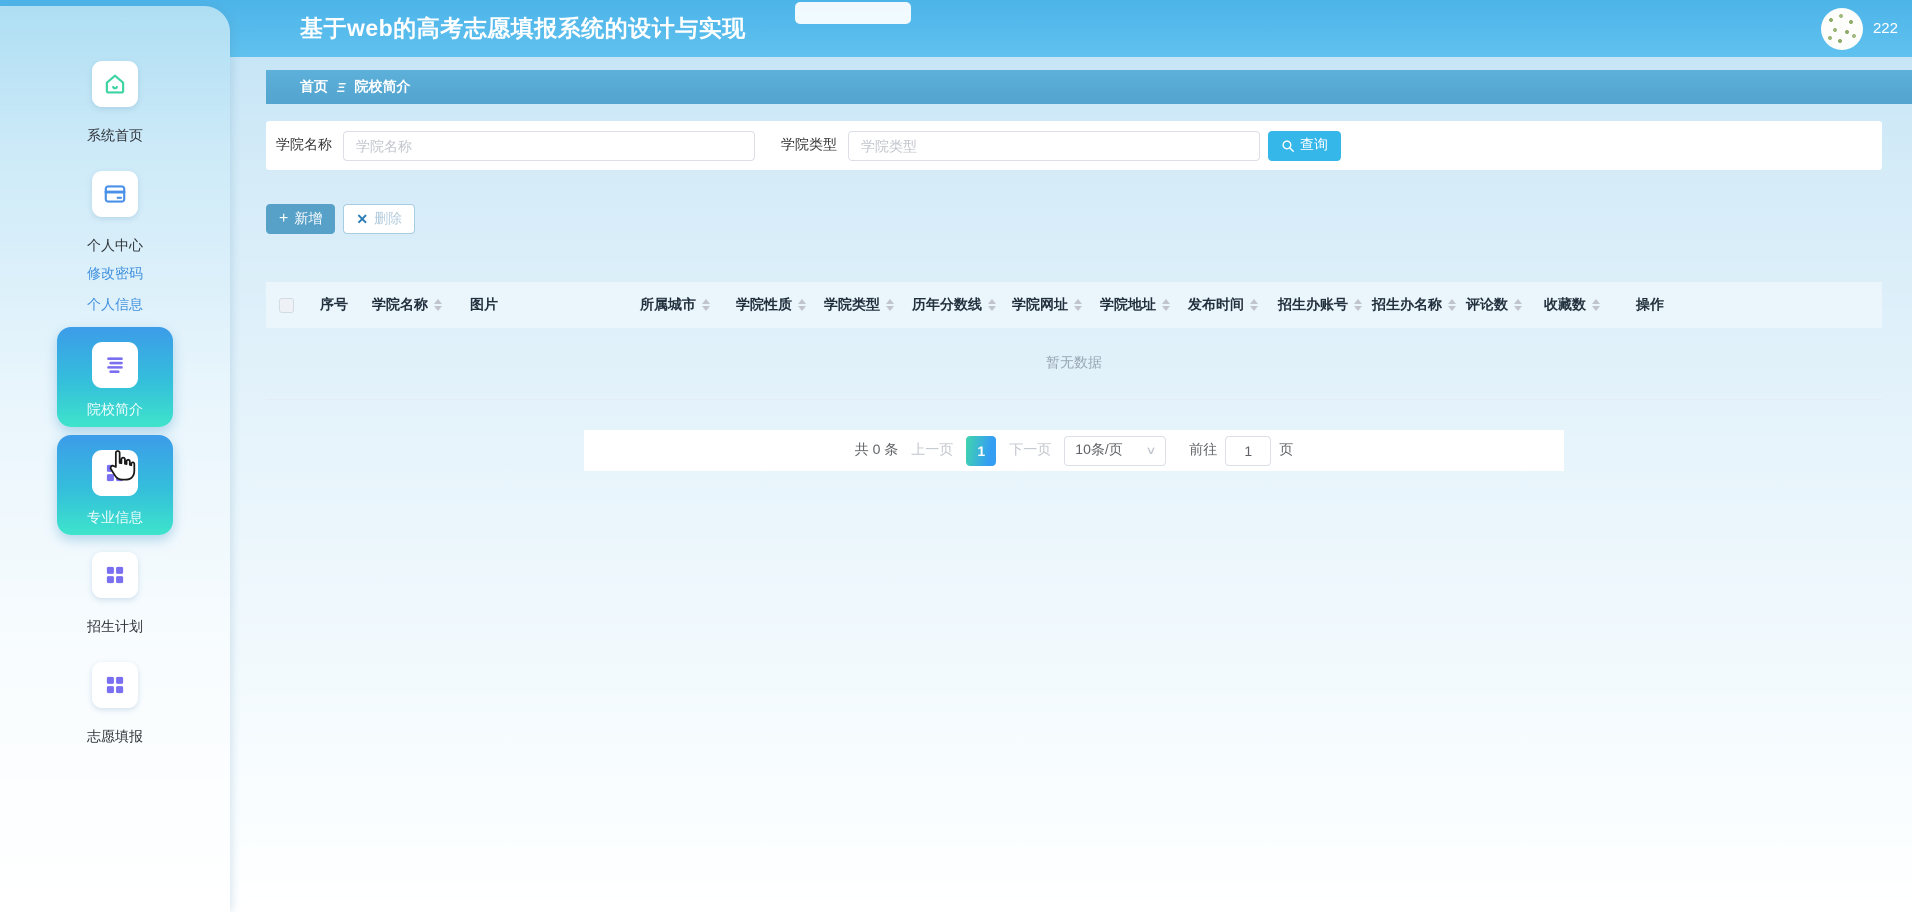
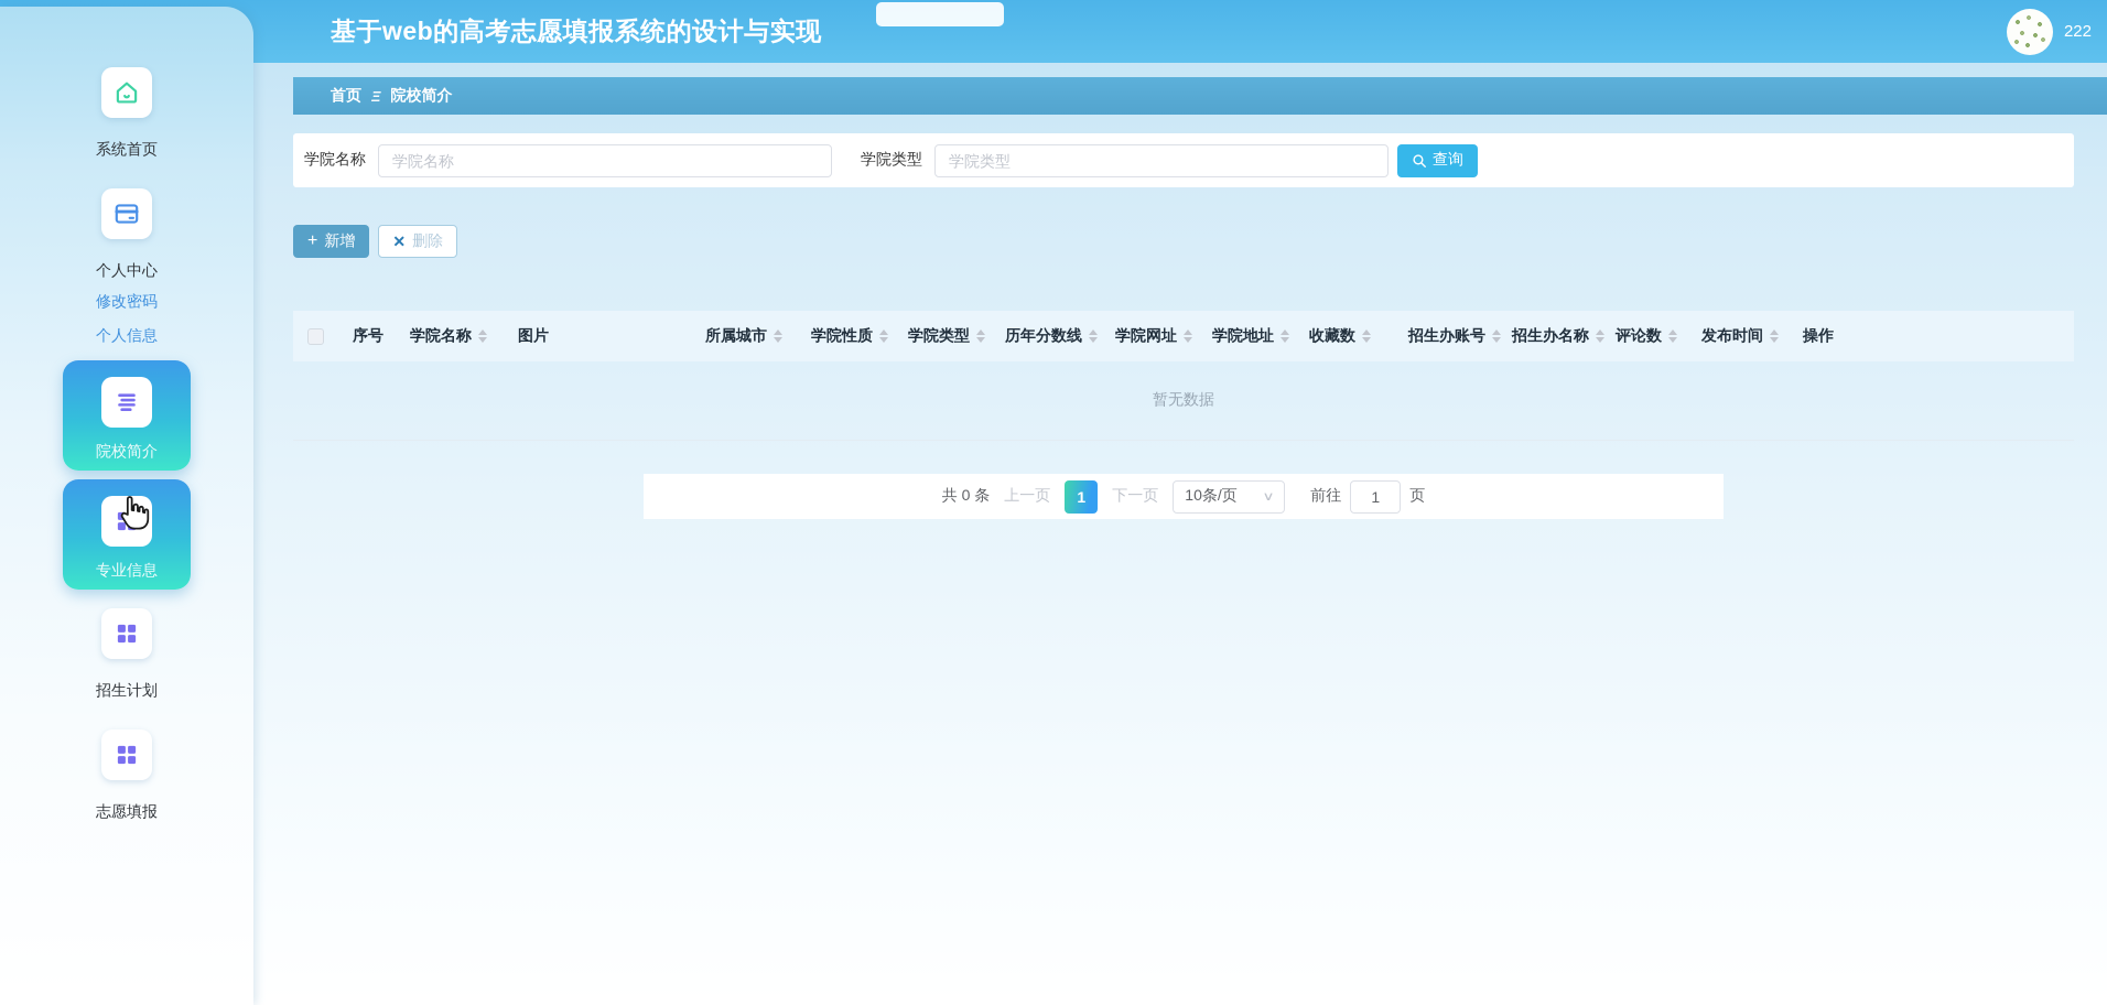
  基于web的高考志愿填报系统的设计与实现
  222
  系统首页
  个人中心
  修改密码
  个人信息
  院校简介
  专业信息
  招生计划
  志愿填报
  首页
  Ξ
  院校简介
  学院名称
  学院名称
  学院类型
  学院类型
  查询
  +
  新增
  ✕
  删除
  序号
  学院名称
  图片
  所属城市
  学院性质
  学院类型
  历年分数线
  学院网址
  学院地址
- 发布时间
+ 收藏数
  招生办账号
  招生办名称
  评论数
- 收藏数
+ 发布时间
  操作
  暂无数据
  共 0 条
  上一页
  1
  下一页
  10条/页
  ∨
  前往
  1
  页
